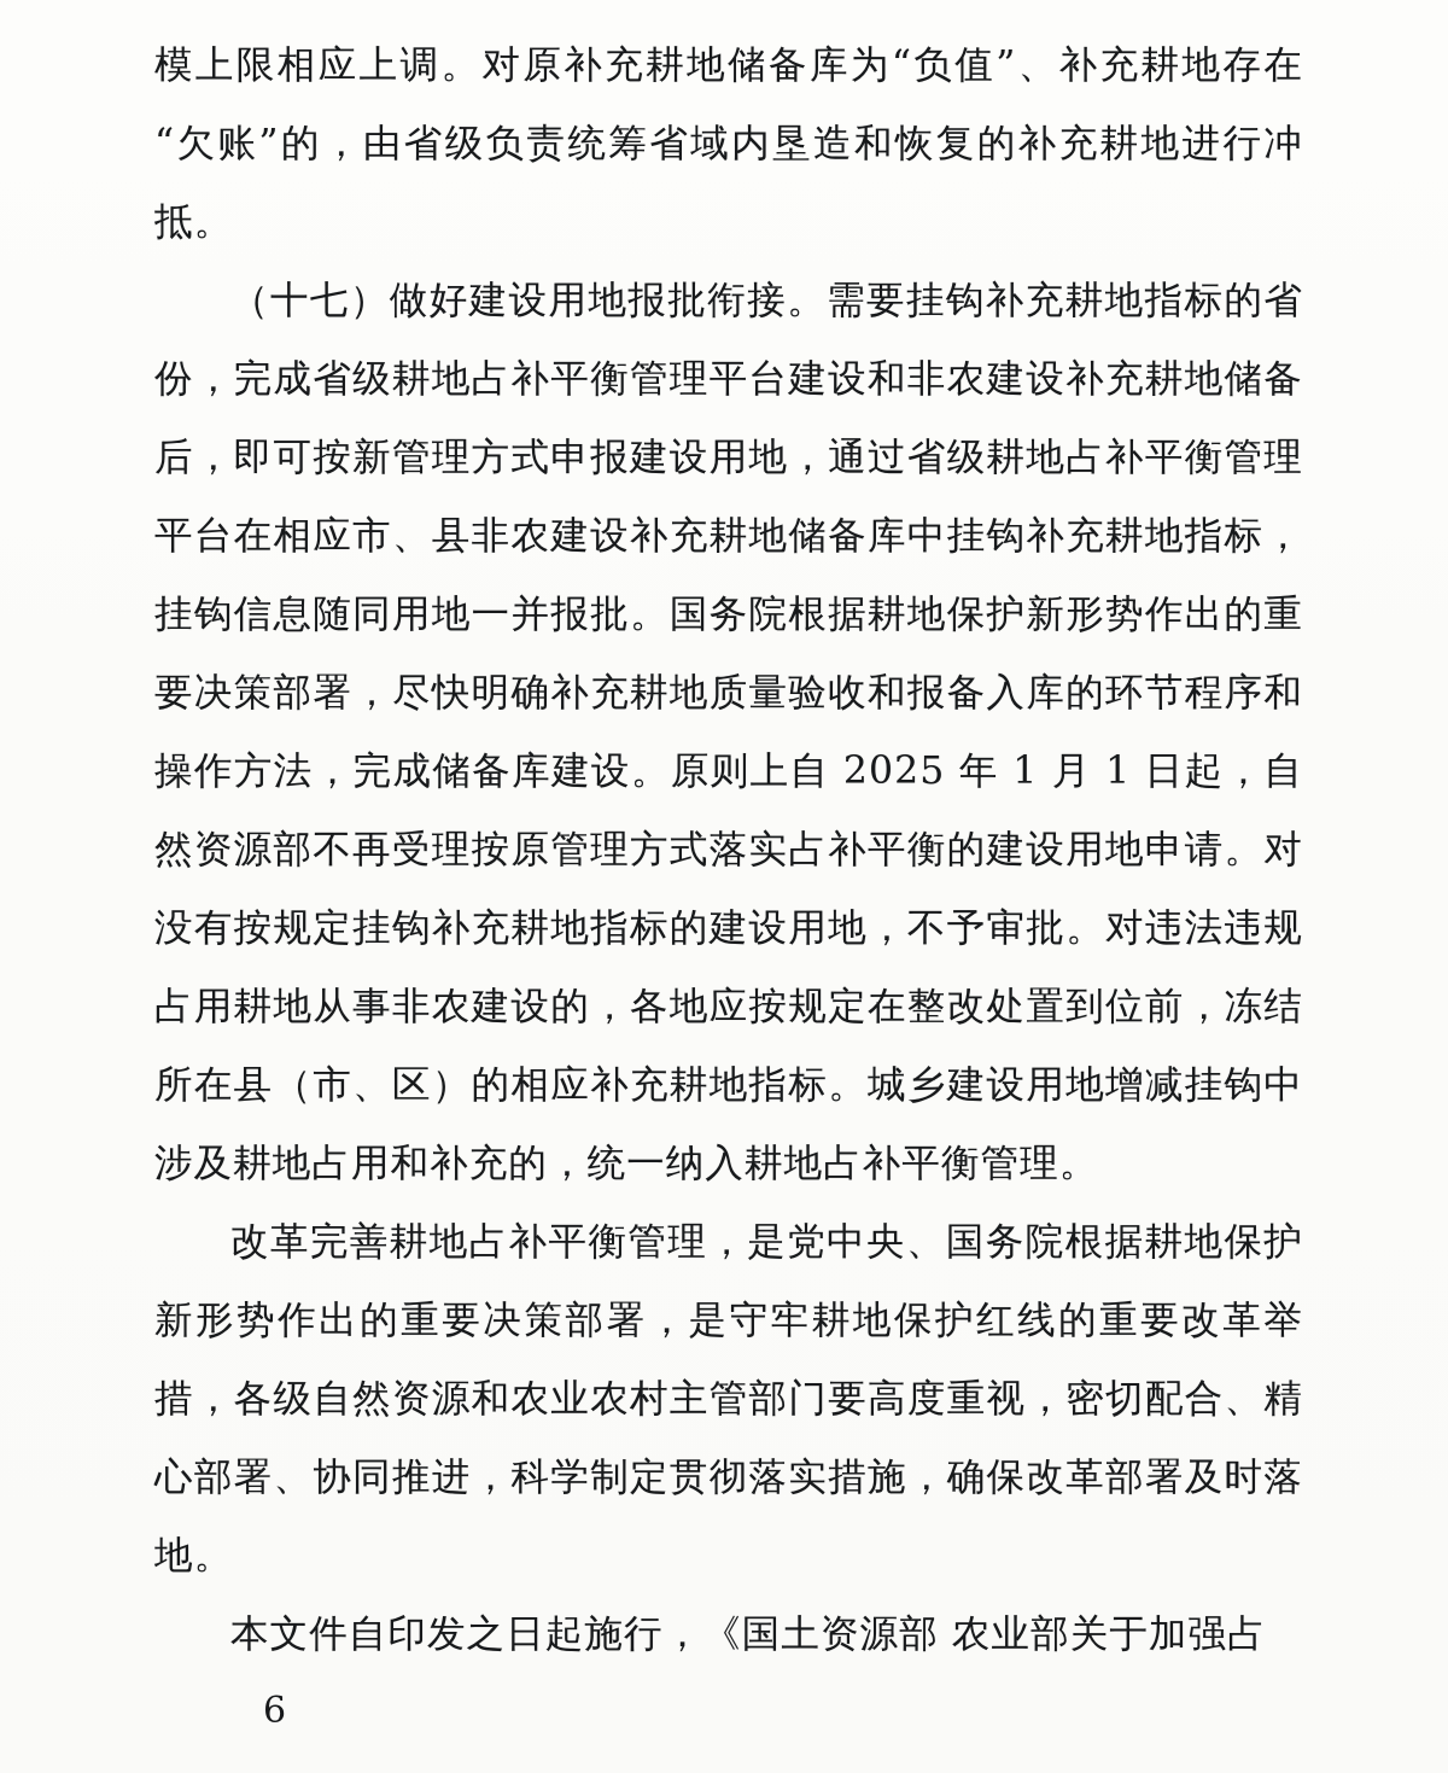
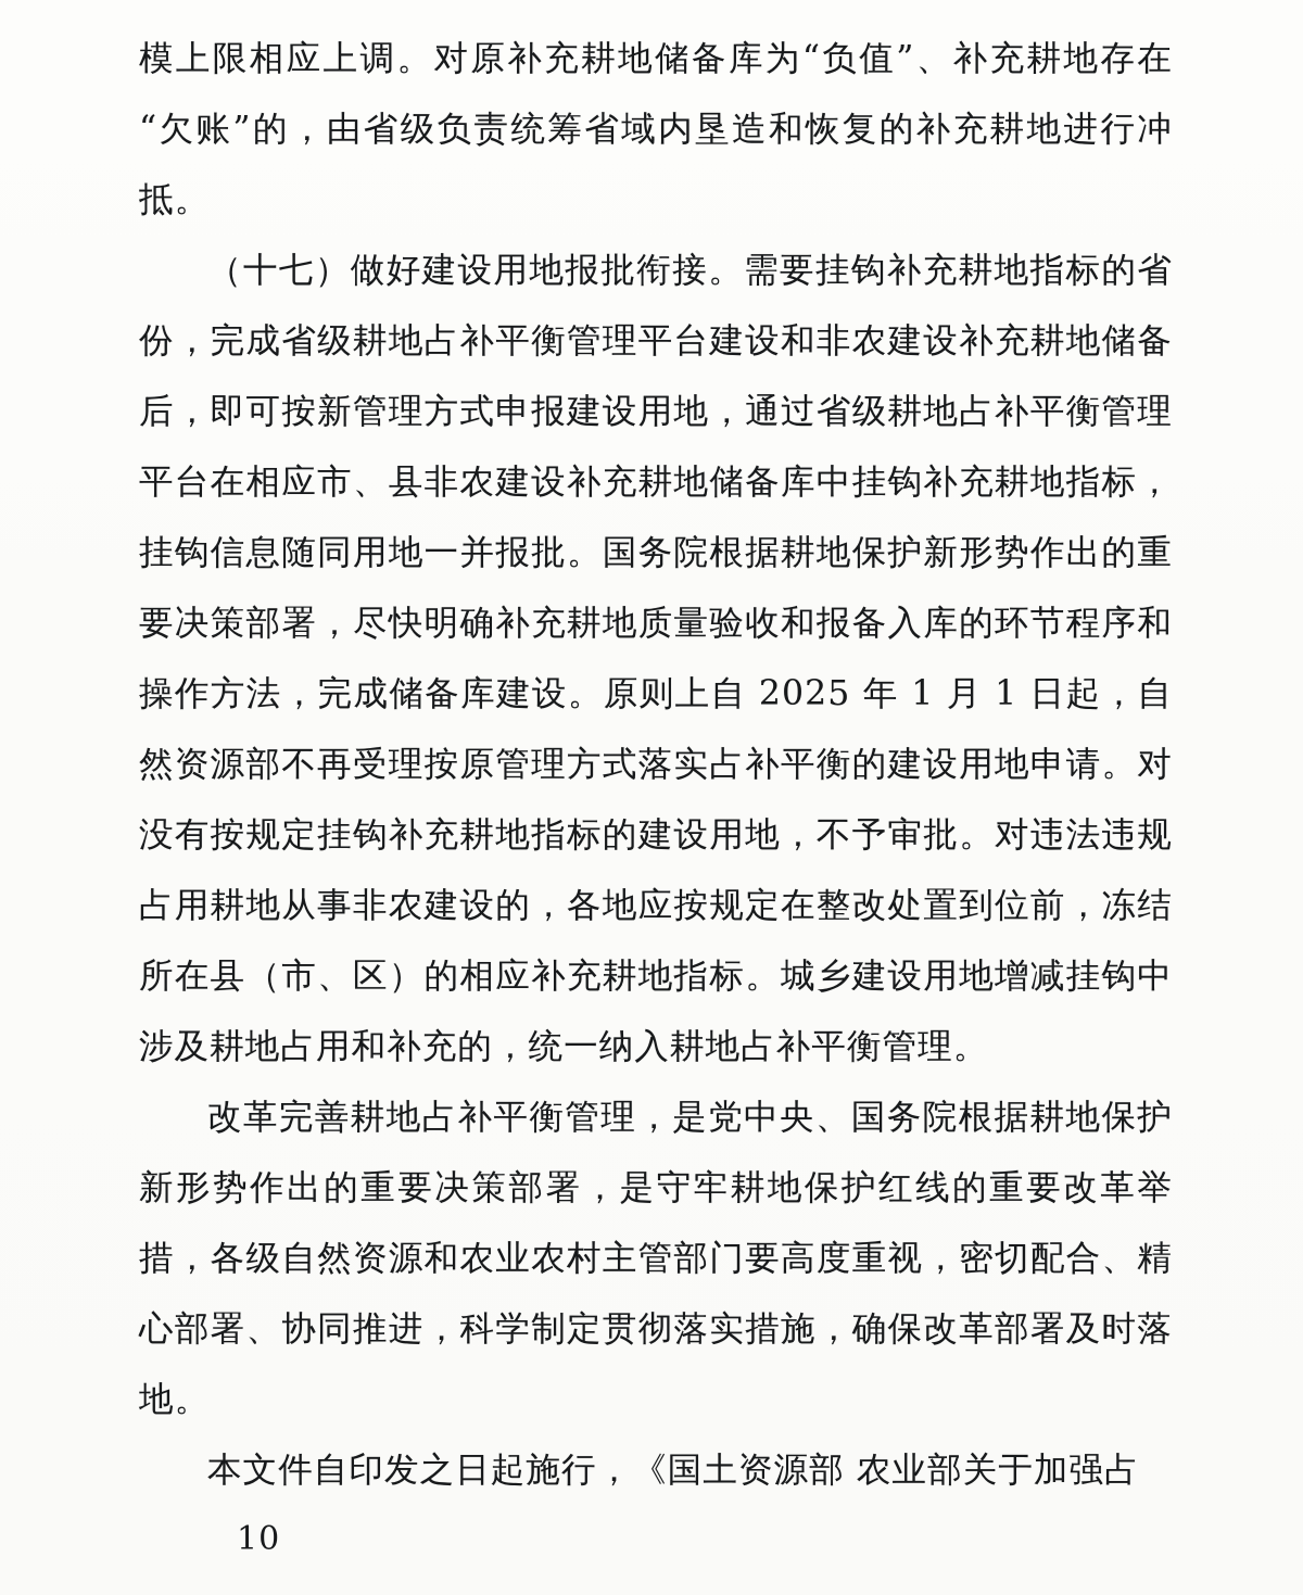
  模上限相应上调。对原补充耕地储备库为“负值”、补充耕地存在“欠账”的，由省级负责统筹省域内垦造和恢复的补充耕地进行冲抵。
  （十七）做好建设用地报批衔接。需要挂钩补充耕地指标的省份，完成省级耕地占补平衡管理平台建设和非农建设补充耕地储备后，即可按新管理方式申报建设用地，通过省级耕地占补平衡管理平台在相应市、县非农建设补充耕地储备库中挂钩补充耕地指标，挂钩信息随同用地一并报批。国务院根据耕地保护新形势作出的重要决策部署，尽快明确补充耕地质量验收和报备入库的环节程序和操作方法，完成储备库建设。原则上自 2025 年 1 月 1 日起，自然资源部不再受理按原管理方式落实占补平衡的建设用地申请。对没有按规定挂钩补充耕地指标的建设用地，不予审批。对违法违规占用耕地从事非农建设的，各地应按规定在整改处置到位前，冻结所在县（市、区）的相应补充耕地指标。城乡建设用地增减挂钩中涉及耕地占用和补充的，统一纳入耕地占补平衡管理。
  改革完善耕地占补平衡管理，是党中央、国务院根据耕地保护新形势作出的重要决策部署，是守牢耕地保护红线的重要改革举措，各级自然资源和农业农村主管部门要高度重视，密切配合、精心部署、协同推进，科学制定贯彻落实措施，确保改革部署及时落地。
  本文件自印发之日起施行，《国土资源部 农业部关于加强占
- 6
+ 10
